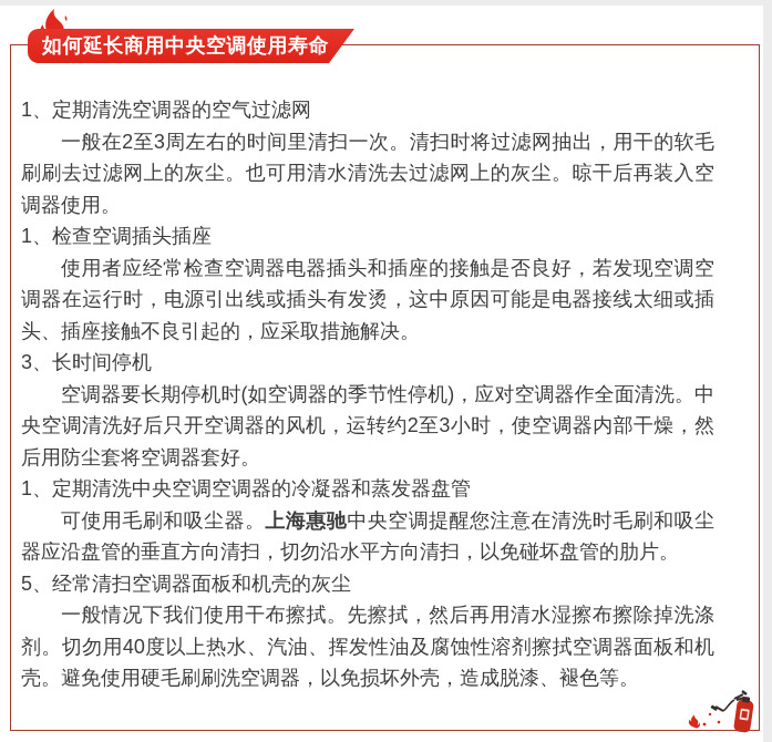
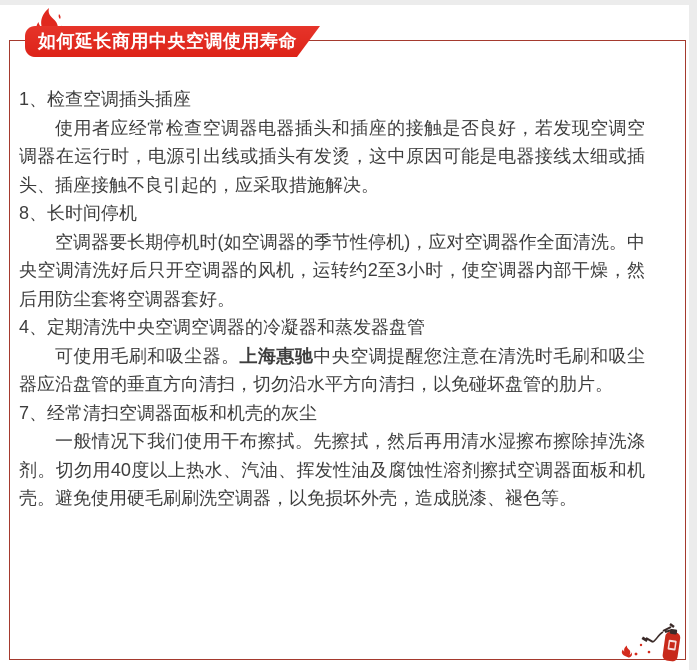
  如何延长商用中央空调使用寿命
- 1、定期清洗空调器的空气过滤网
- 一般在2至3周左右的时间里清扫一次。清扫时将过滤网抽出，用干的软毛刷刷去过滤网上的灰尘。也可用清水清洗去过滤网上的灰尘。晾干后再装入空调器使用。
  1、检查空调插头插座
  使用者应经常检查空调器电器插头和插座的接触是否良好，若发现空调空调器在运行时，电源引出线或插头有发烫，这中原因可能是电器接线太细或插头、插座接触不良引起的，应采取措施解决。
- 3、长时间停机
+ 8、长时间停机
  空调器要长期停机时(如空调器的季节性停机)，应对空调器作全面清洗。中央空调清洗好后只开空调器的风机，运转约2至3小时，使空调器内部干燥，然后用防尘套将空调器套好。
- 1、定期清洗中央空调空调器的冷凝器和蒸发器盘管
+ 4、定期清洗中央空调空调器的冷凝器和蒸发器盘管
  可使用毛刷和吸尘器。上海惠驰中央空调提醒您注意在清洗时毛刷和吸尘器应沿盘管的垂直方向清扫，切勿沿水平方向清扫，以免碰坏盘管的肋片。
- 5、经常清扫空调器面板和机壳的灰尘
+ 7、经常清扫空调器面板和机壳的灰尘
  一般情况下我们使用干布擦拭。先擦拭，然后再用清水湿擦布擦除掉洗涤剂。切勿用40度以上热水、汽油、挥发性油及腐蚀性溶剂擦拭空调器面板和机壳。避免使用硬毛刷刷洗空调器，以免损坏外壳，造成脱漆、褪色等。
